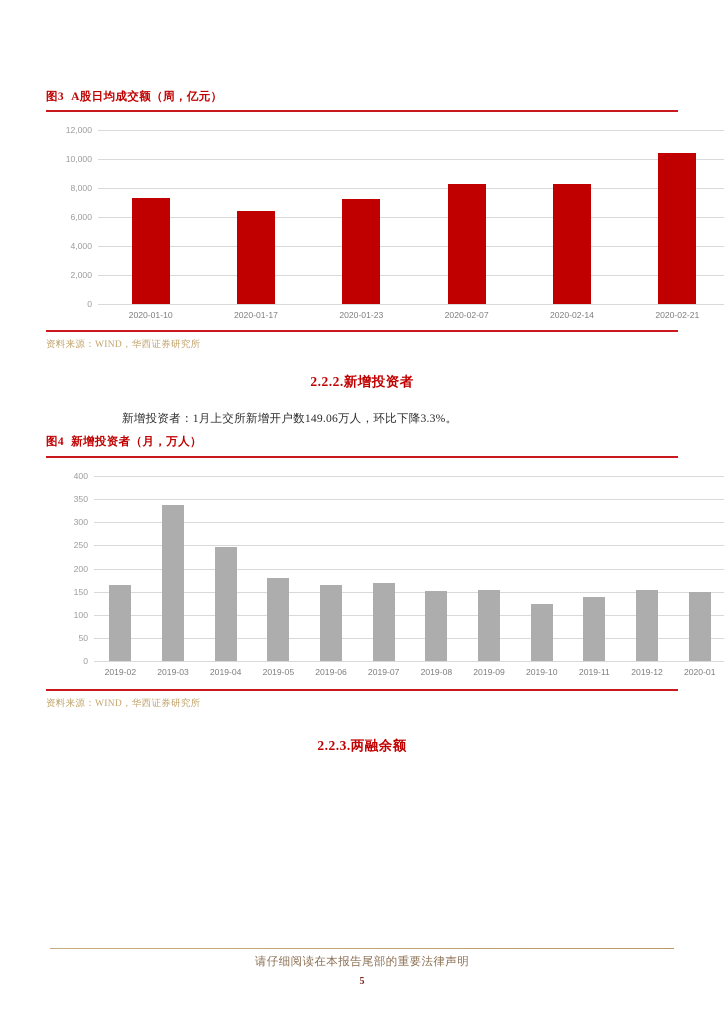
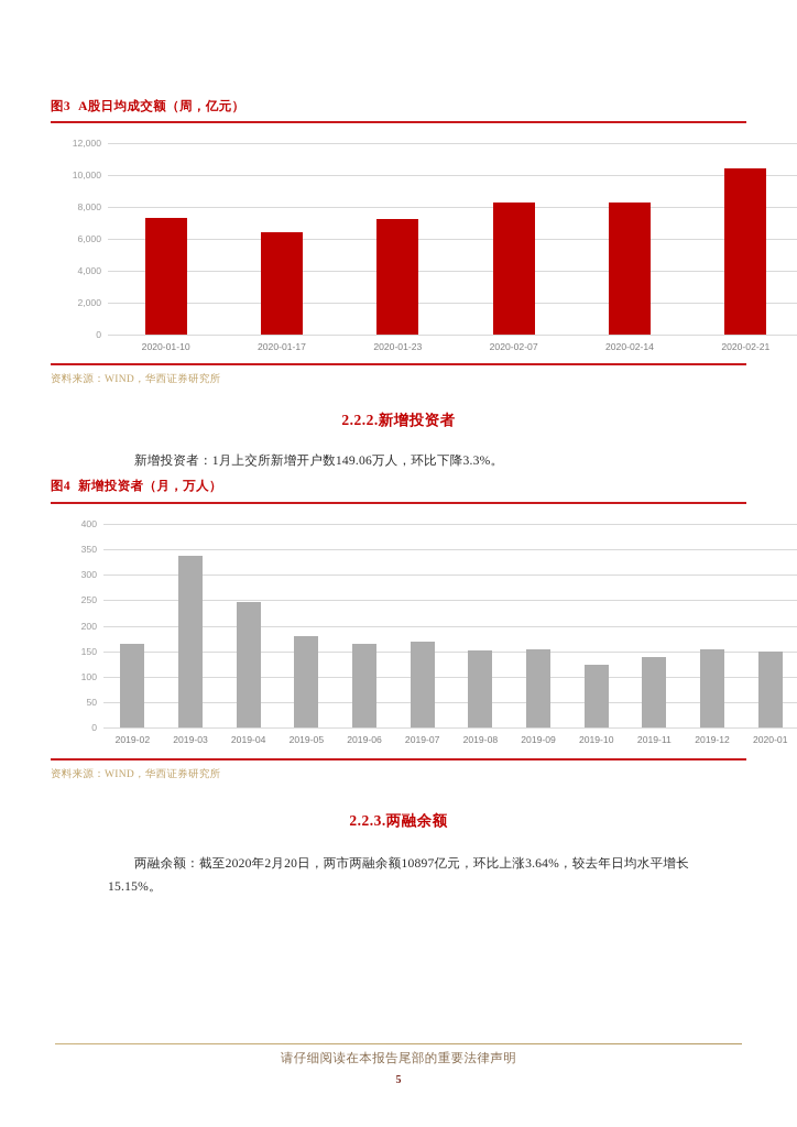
  图3 A股日均成交额（周，亿元）
  12,000
  10,000
  8,000
  6,000
  4,000
  2,000
  0
  2020-01-10
  2020-01-17
  2020-01-23
  2020-02-07
  2020-02-14
  2020-02-21
  资料来源：WIND，华西证券研究所
  2.2.2.新增投资者
  新增投资者：1月上交所新增开户数149.06万人，环比下降3.3%。
  图4 新增投资者（月，万人）
  400
  350
  300
  250
  200
  150
  100
  50
  0
  2019-02
  2019-03
  2019-04
  2019-05
  2019-06
  2019-07
  2019-08
  2019-09
  2019-10
  2019-11
  2019-12
  2020-01
  资料来源：WIND，华西证券研究所
  2.2.3.两融余额
+ 两融余额：截至2020年2月20日，两市两融余额10897亿元，环比上涨3.64%，较去年日均水平增长15.15%。
  请仔细阅读在本报告尾部的重要法律声明
  5
